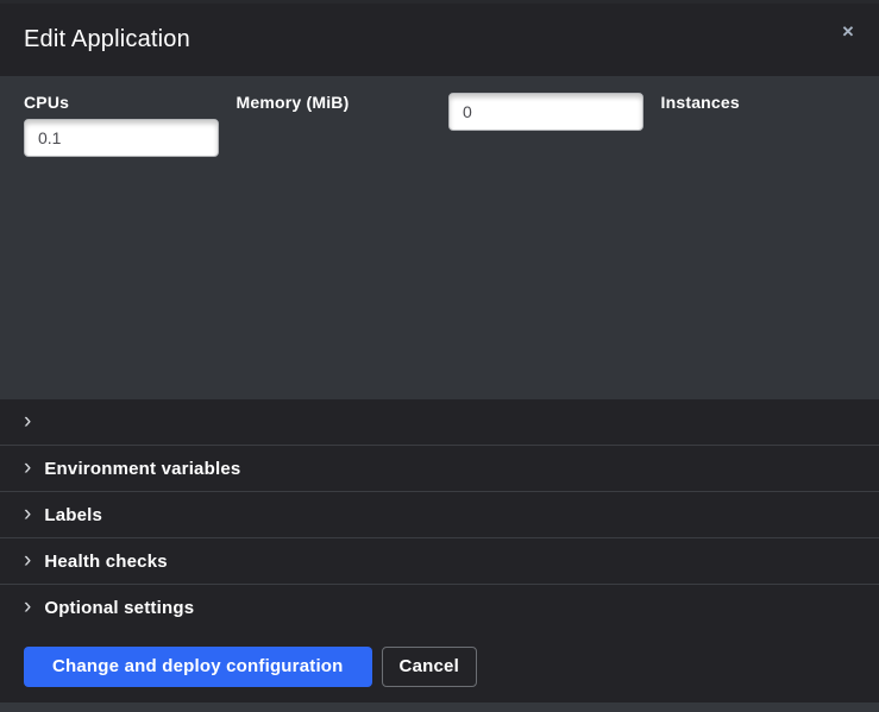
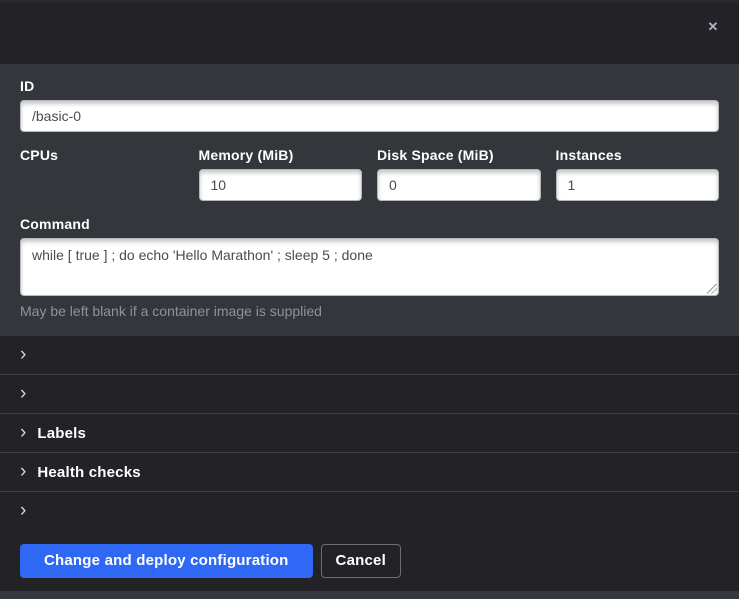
- Edit Application
  ✕
+ ID
+ /basic-0
  CPUs
- 0.1
  Memory (MiB)
+ 10
+ Disk Space (MiB)
  0
  Instances
+ 1
+ Command
+ while [ true ] ; do echo 'Hello Marathon' ; sleep 5 ; done
+ May be left blank if a container image is supplied
  ›
  ›
- Environment variables
  ›
  Labels
  ›
  Health checks
  ›
- Optional settings
  Change and deploy configuration
  Cancel
